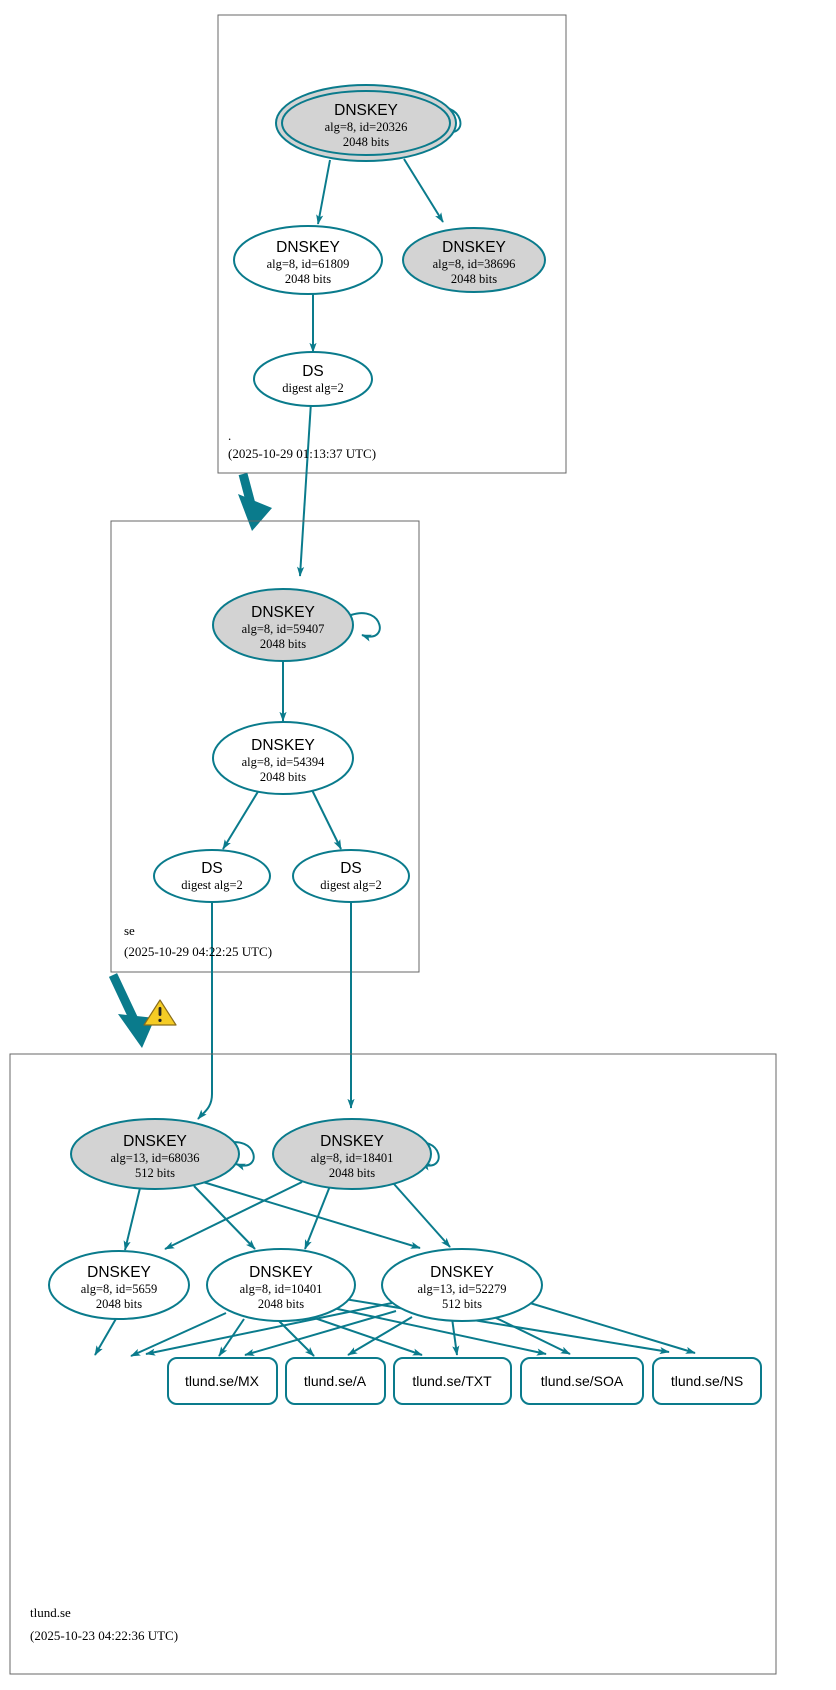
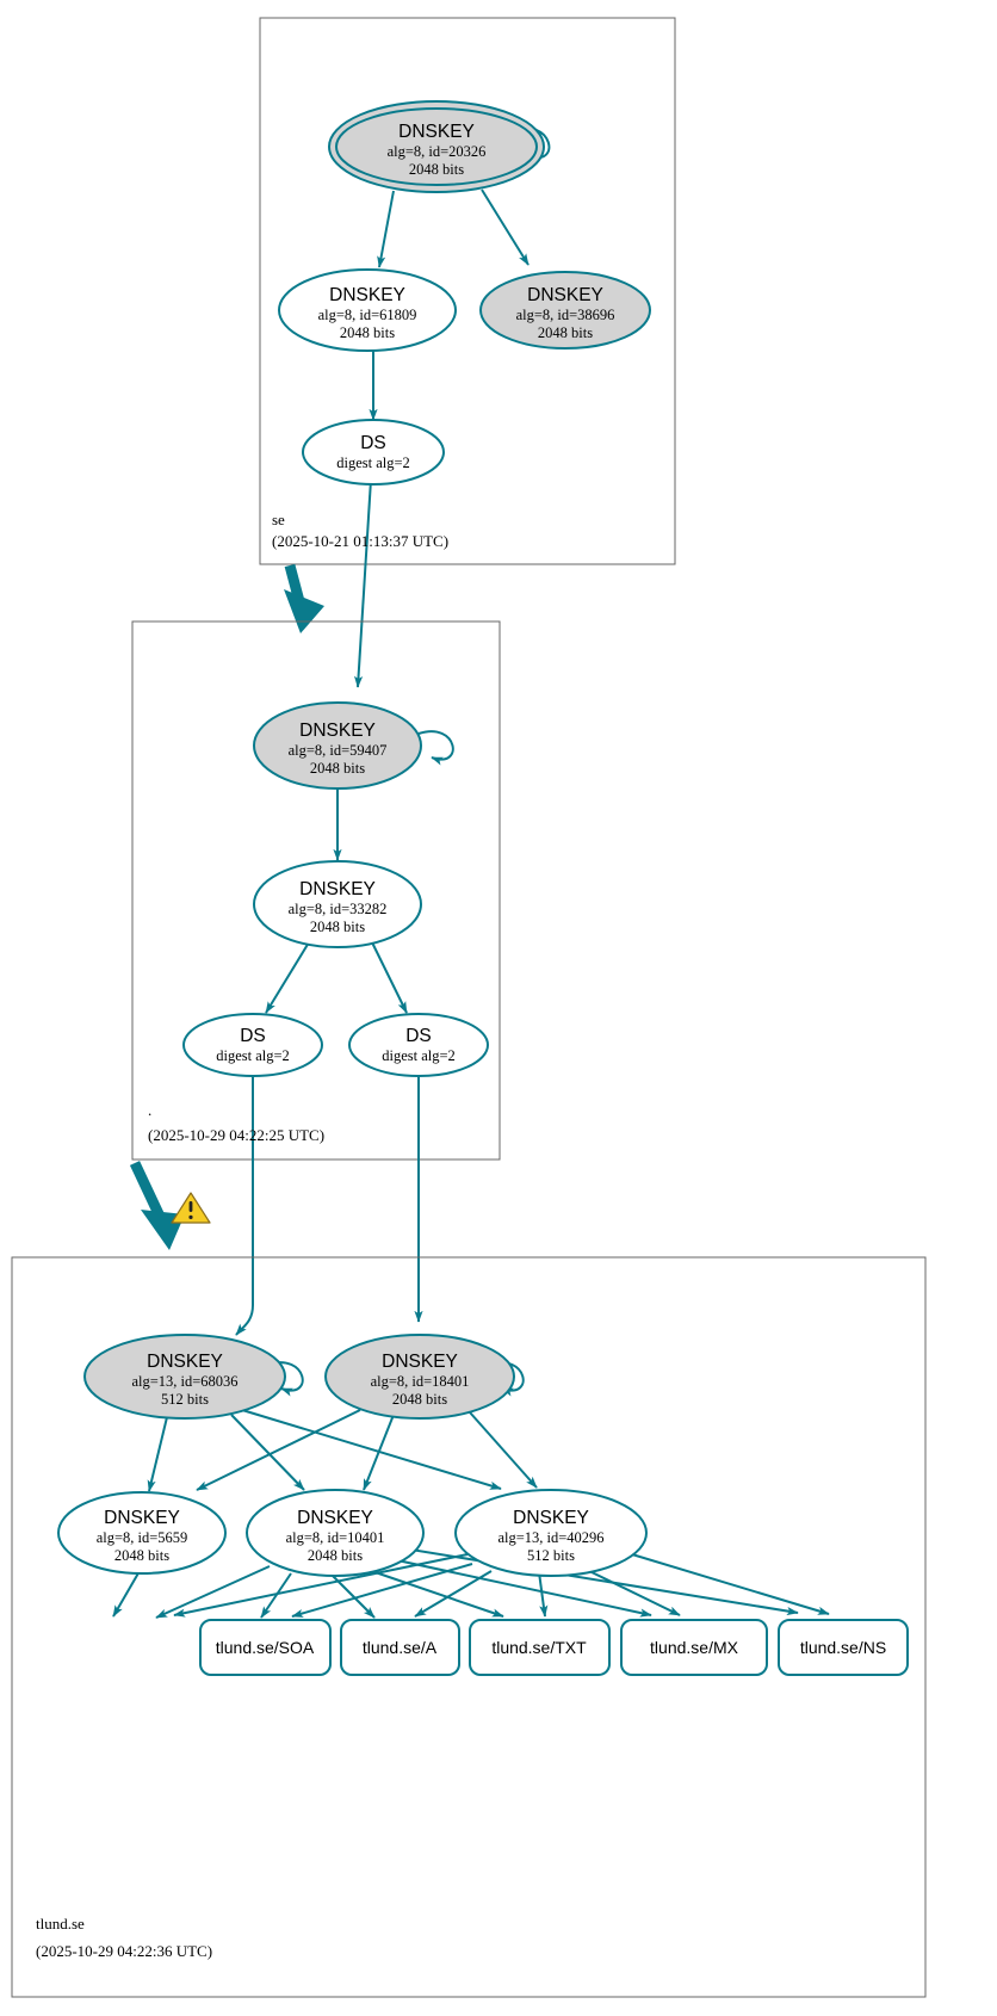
  DNSKEY
  alg=8, id=20326
  2048 bits
  DNSKEY
  alg=8, id=61809
  2048 bits
  DNSKEY
  alg=8, id=38696
  2048 bits
  DS
  digest alg=2
- .
+ se
- (2025-10-29 01:13:37 UTC)
+ (2025-10-21 01:13:37 UTC)
  DNSKEY
  alg=8, id=59407
  2048 bits
  DNSKEY
- alg=8, id=54394
+ alg=8, id=33282
  2048 bits
  DS
  digest alg=2
  DS
  digest alg=2
- se
+ .
  (2025-10-29 04:22:25 UTC)
  DNSKEY
  alg=13, id=68036
  512 bits
  DNSKEY
  alg=8, id=18401
  2048 bits
  DNSKEY
  alg=8, id=5659
  2048 bits
  DNSKEY
  alg=8, id=10401
  2048 bits
  DNSKEY
- alg=13, id=52279
+ alg=13, id=40296
  512 bits
- tlund.se/MX
+ tlund.se/SOA
  tlund.se/A
  tlund.se/TXT
- tlund.se/SOA
+ tlund.se/MX
  tlund.se/NS
  tlund.se
- (2025-10-23 04:22:36 UTC)
+ (2025-10-29 04:22:36 UTC)
